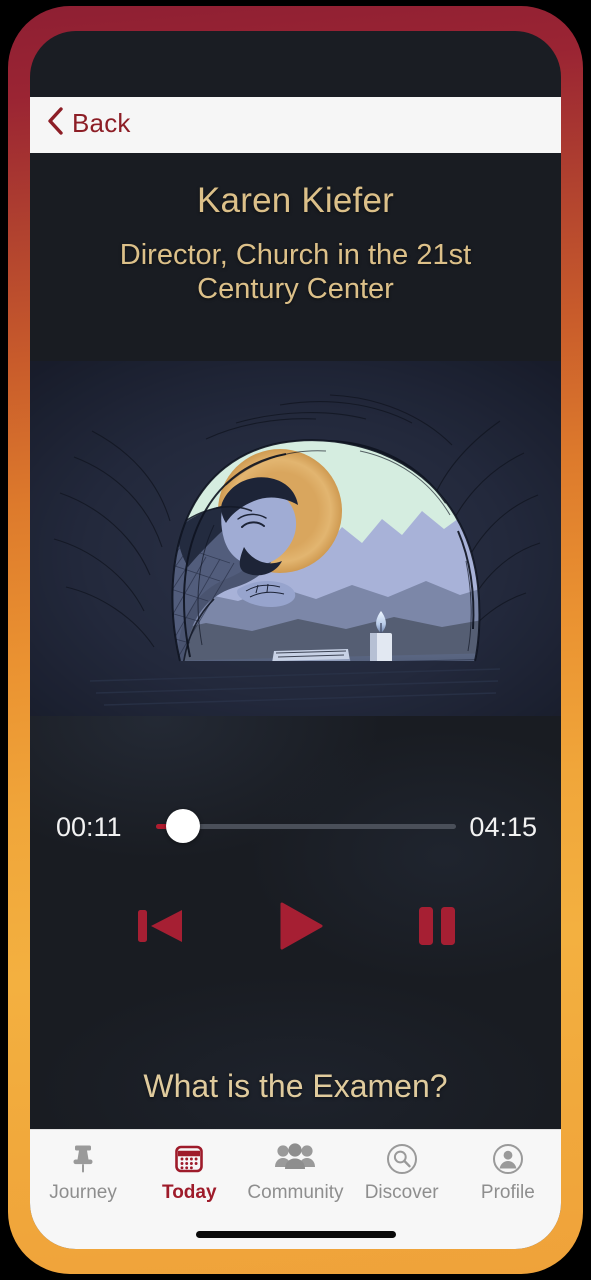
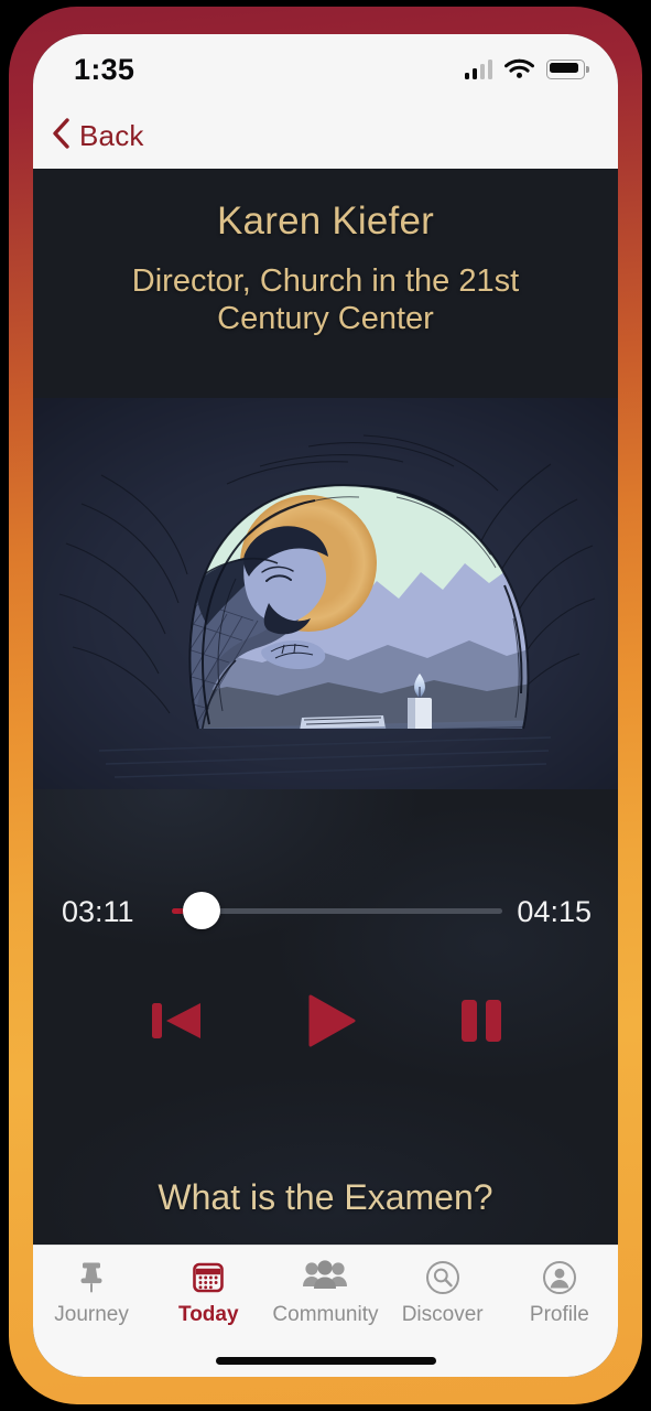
+ 1:35
  Back
  Karen Kiefer
  Director, Church in the 21st Century Center
- 00:11
+ 03:11
  04:15
  What is the Examen?
  Journey
  Today
  Community
  Discover
  Profile
